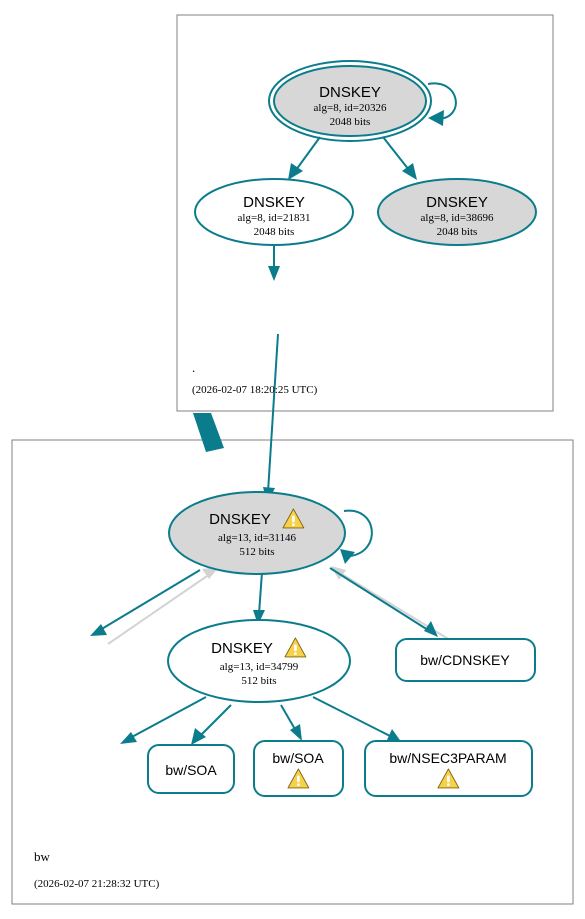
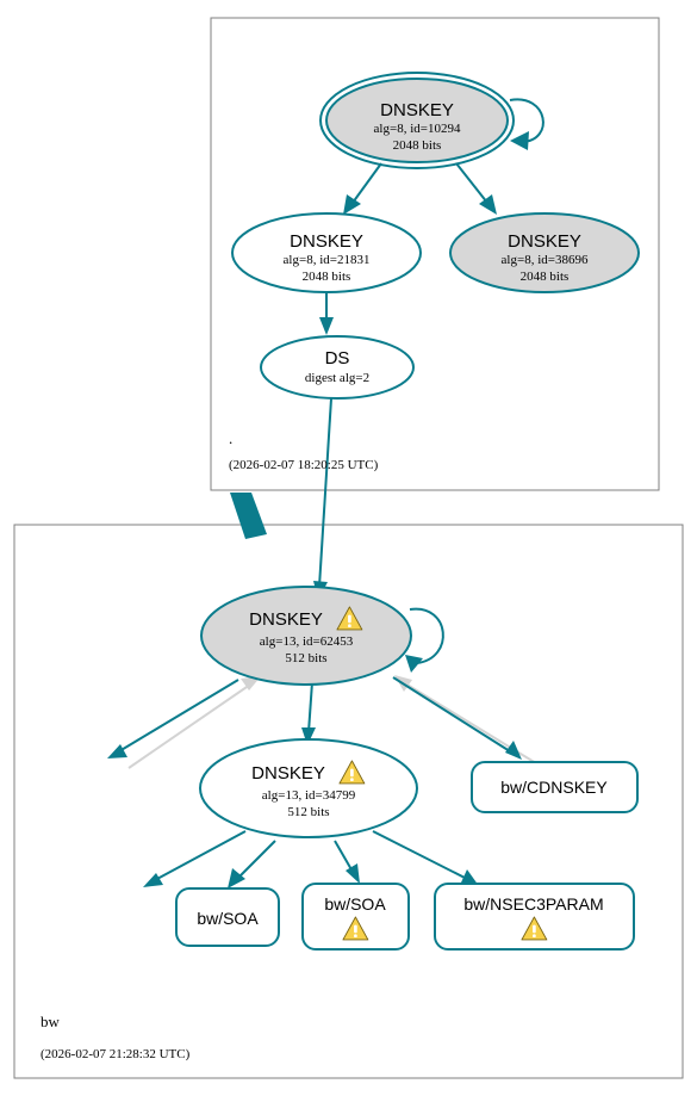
  DNSKEY
- alg=8, id=20326
+ alg=8, id=10294
  2048 bits
  DNSKEY
  alg=8, id=21831
  2048 bits
  DNSKEY
  alg=8, id=38696
  2048 bits
+ DS
+ digest alg=2
  .
  (2026-02-07 18:20:25 UTC)
  DNSKEY
- alg=13, id=31146
+ alg=13, id=62453
  512 bits
  DNSKEY
  alg=13, id=34799
  512 bits
  bw/CDNSKEY
  bw/SOA
  bw/SOA
  bw/NSEC3PARAM
  bw
  (2026-02-07 21:28:32 UTC)
